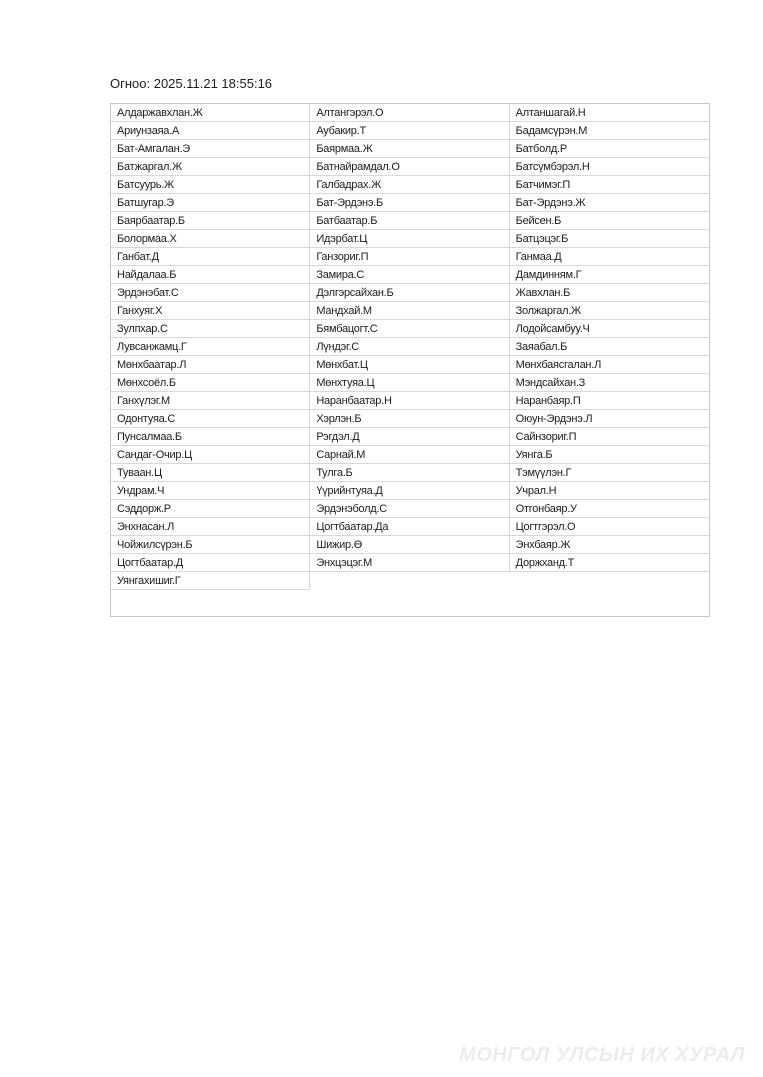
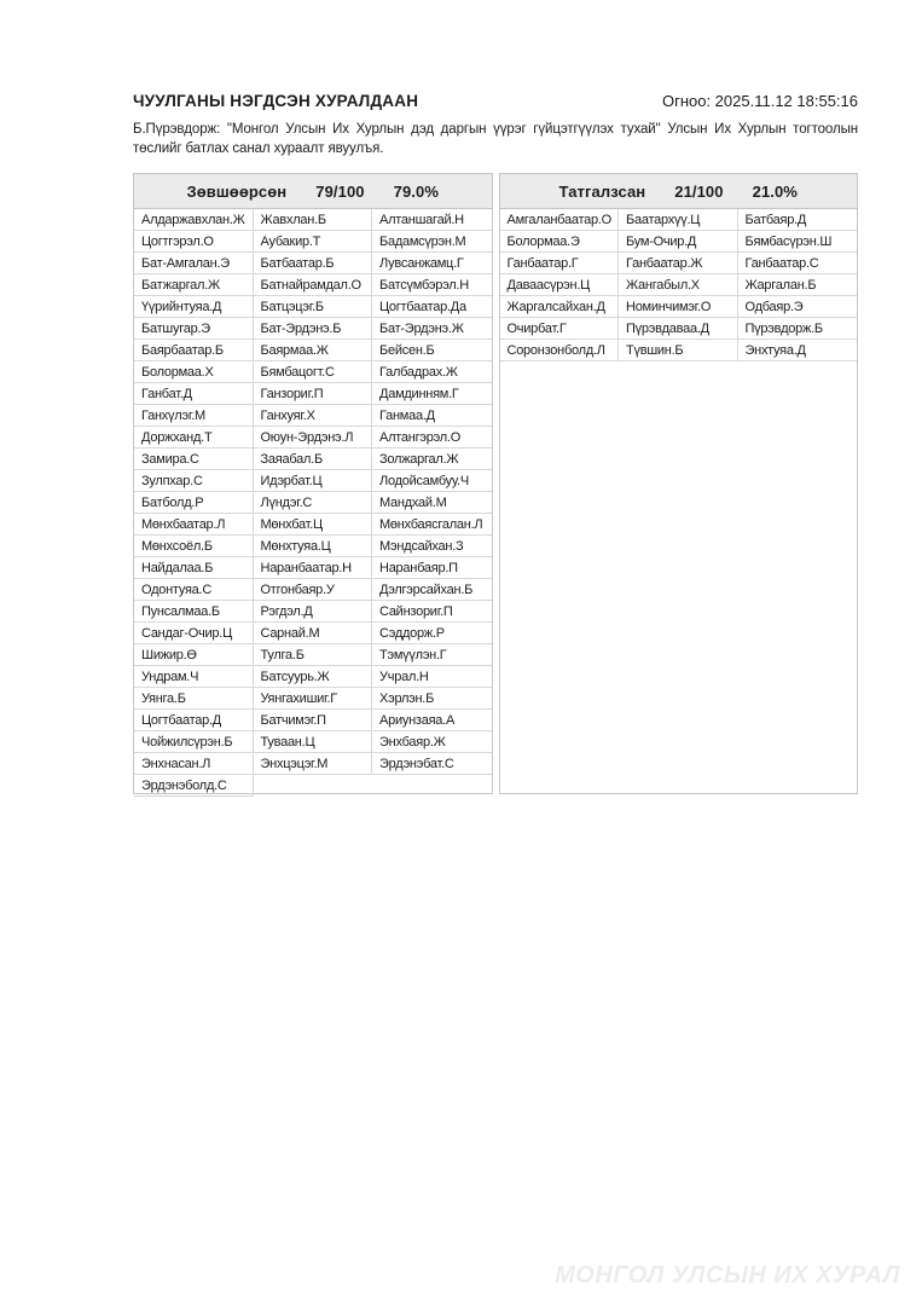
+ ЧУУЛГАНЫ НЭГДСЭН ХУРАЛДААН
- Огноо: 2025.11.21 18:55:16
+ Огноо: 2025.11.12 18:55:16
+ Б.Пүрэвдорж: "Монгол Улсын Их Хурлын дэд даргын үүрэг гүйцэтгүүлэх тухай" Улсын Их Хурлын тогтоолын төслийг батлах санал хураалт явуулъя.
+ Зөвшөөрсөн
+ 79/100
+ 79.0%
  Алдаржавхлан.Ж
- Алтангэрэл.О
+ Жавхлан.Б
  Алтаншагай.Н
- Ариунзаяа.А
+ Цогтгэрэл.О
  Аубакир.Т
  Бадамсүрэн.М
  Бат-Амгалан.Э
- Баярмаа.Ж
+ Батбаатар.Б
- Батболд.Р
+ Лувсанжамц.Г
  Батжаргал.Ж
  Батнайрамдал.О
  Батсүмбэрэл.Н
- Батсуурь.Ж
+ Үүрийнтуяа.Д
- Галбадрах.Ж
+ Батцэцэг.Б
- Батчимэг.П
+ Цогтбаатар.Да
  Батшугар.Э
  Бат-Эрдэнэ.Б
  Бат-Эрдэнэ.Ж
  Баярбаатар.Б
- Батбаатар.Б
+ Баярмаа.Ж
  Бейсен.Б
  Болормаа.Х
- Идэрбат.Ц
+ Бямбацогт.С
- Батцэцэг.Б
+ Галбадрах.Ж
  Ганбат.Д
  Ганзориг.П
- Ганмаа.Д
+ Дамдинням.Г
- Найдалаа.Б
+ Ганхүлэг.М
- Замира.С
+ Ганхуяг.Х
- Дамдинням.Г
+ Ганмаа.Д
- Эрдэнэбат.С
+ Доржханд.Т
- Дэлгэрсайхан.Б
+ Оюун-Эрдэнэ.Л
- Жавхлан.Б
+ Алтангэрэл.О
- Ганхуяг.Х
+ Замира.С
- Мандхай.М
+ Заяабал.Б
  Золжаргал.Ж
  Зулпхар.С
- Бямбацогт.С
+ Идэрбат.Ц
  Лодойсамбуу.Ч
- Лувсанжамц.Г
+ Батболд.Р
  Лүндэг.С
- Заяабал.Б
+ Мандхай.М
  Мөнхбаатар.Л
  Мөнхбат.Ц
  Мөнхбаясгалан.Л
  Мөнхсоёл.Б
  Мөнхтуяа.Ц
  Мэндсайхан.З
- Ганхүлэг.М
+ Найдалаа.Б
  Наранбаатар.Н
  Наранбаяр.П
  Одонтуяа.С
- Хэрлэн.Б
+ Отгонбаяр.У
- Оюун-Эрдэнэ.Л
+ Дэлгэрсайхан.Б
  Пунсалмаа.Б
  Рэгдэл.Д
  Сайнзориг.П
  Сандаг-Очир.Ц
  Сарнай.М
- Уянга.Б
+ Сэддорж.Р
- Туваан.Ц
+ Шижир.Ө
  Тулга.Б
  Тэмүүлэн.Г
  Ундрам.Ч
- Үүрийнтуяа.Д
+ Батсуурь.Ж
  Учрал.Н
- Сэддорж.Р
+ Уянга.Б
- Эрдэнэболд.С
+ Уянгахишиг.Г
- Отгонбаяр.У
+ Хэрлэн.Б
- Энхнасан.Л
+ Цогтбаатар.Д
- Цогтбаатар.Да
+ Батчимэг.П
- Цогтгэрэл.О
+ Ариунзаяа.А
  Чойжилсүрэн.Б
- Шижир.Ө
+ Туваан.Ц
  Энхбаяр.Ж
- Цогтбаатар.Д
+ Энхнасан.Л
  Энхцэцэг.М
- Доржханд.Т
+ Эрдэнэбат.С
- Уянгахишиг.Г
+ Эрдэнэболд.С
+ Татгалзсан
+ 21/100
+ 21.0%
+ Амгаланбаатар.О
+ Баатархүү.Ц
+ Батбаяр.Д
+ Болормаа.Э
+ Бум-Очир.Д
+ Бямбасүрэн.Ш
+ Ганбаатар.Г
+ Ганбаатар.Ж
+ Ганбаатар.С
+ Даваасүрэн.Ц
+ Жангабыл.Х
+ Жаргалан.Б
+ Жаргалсайхан.Д
+ Номинчимэг.О
+ Одбаяр.Э
+ Очирбат.Г
+ Пүрэвдаваа.Д
+ Пүрэвдорж.Б
+ Соронзонболд.Л
+ Түвшин.Б
+ Энхтуяа.Д
